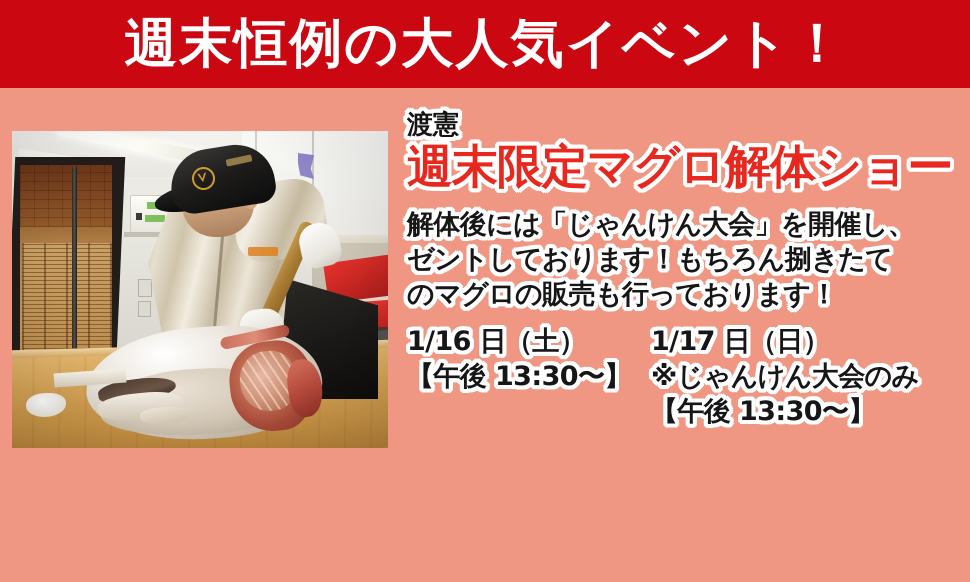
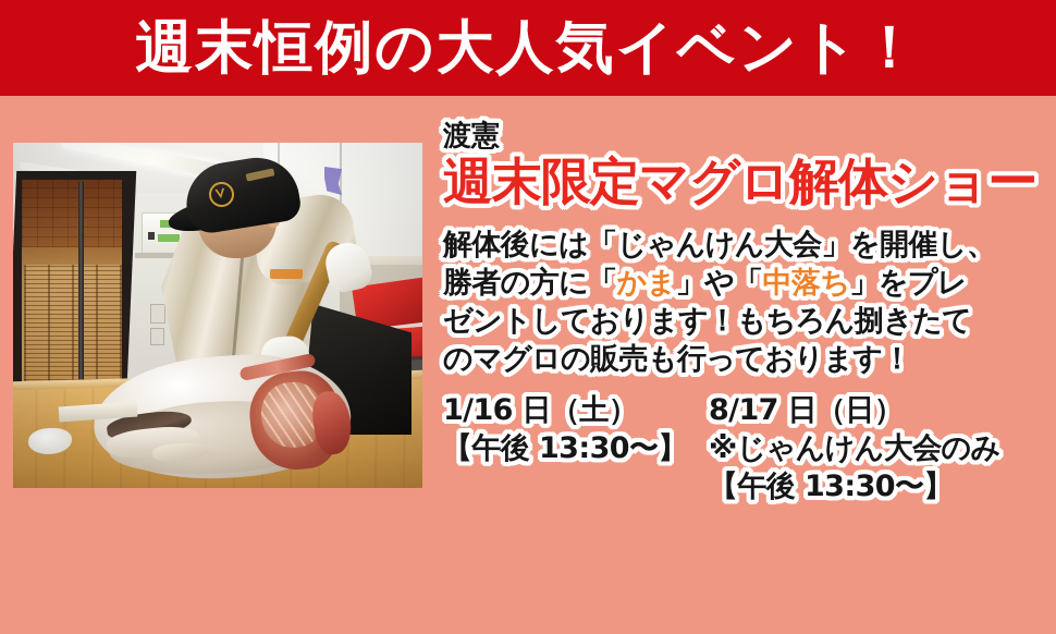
  週末恒例の大人気イベント！
  渡憲
  週末限定マグロ解体ショー
  解体後には「じゃんけん大会」を開催し、
+ 勝者の方に「かま」や「中落ち」をプレ
  ゼントしております！もちろん捌きたて
  のマグロの販売も行っております！
  1/16 日（土）
  【午後 13:30〜】
- 1/17 日（日）
+ 8/17 日（日）
  ※じゃんけん大会のみ
  【午後 13:30〜】
